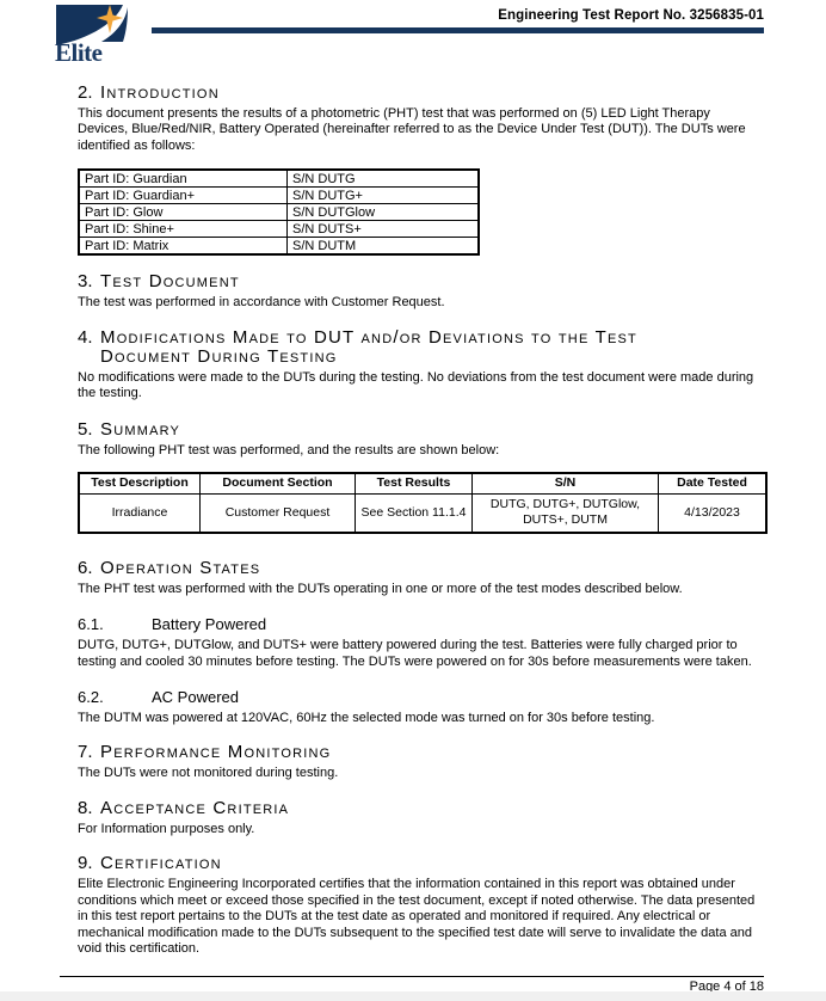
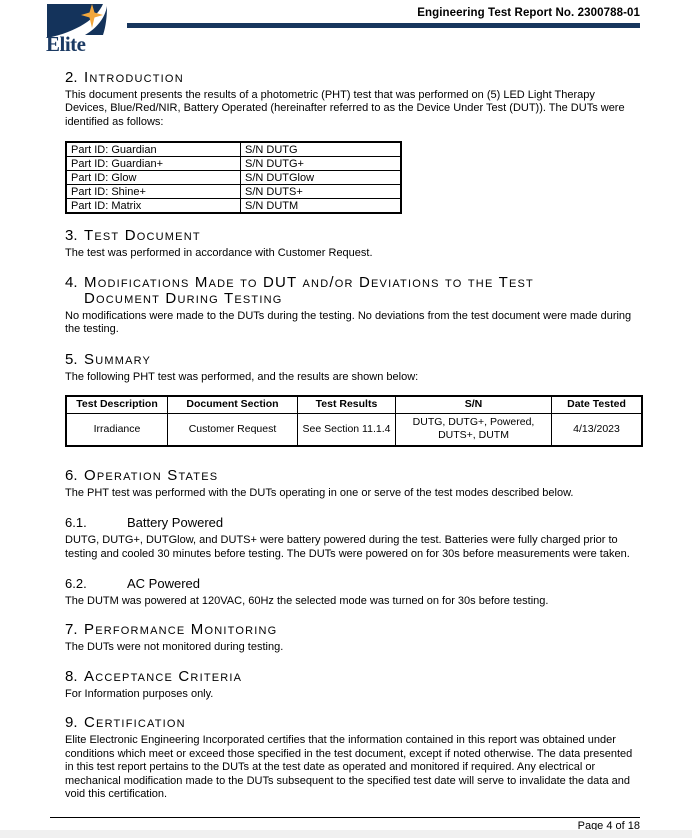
  Elite
- Engineering Test Report No. 3256835-01
+ Engineering Test Report No. 2300788-01
  2.
  Introduction
  This document presents the results of a photometric (PHT) test that was performed on (5) LED Light Therapy Devices, Blue/Red/NIR, Battery Operated (hereinafter referred to as the Device Under Test (DUT)). The DUTs were identified as follows:
  Part ID: Guardian	S/N DUTG
  Part ID: Guardian+	S/N DUTG+
  Part ID: Glow	S/N DUTGlow
  Part ID: Shine+	S/N DUTS+
  Part ID: Matrix	S/N DUTM
  3.
  Test Document
  The test was performed in accordance with Customer Request.
  4.
  Modifications Made to DUT and/or Deviations to the Test Document During Testing
  No modifications were made to the DUTs during the testing. No deviations from the test document were made during the testing.
  5.
  Summary
  The following PHT test was performed, and the results are shown below:
  Test Description	Document Section	Test Results	S/N	Date Tested
- Irradiance	Customer Request	See Section 11.1.4	DUTG, DUTG+, DUTGlow, DUTS+, DUTM	4/13/2023
+ Irradiance	Customer Request	See Section 11.1.4	DUTG, DUTG+, Powered, DUTS+, DUTM	4/13/2023
  6.
  Operation States
- The PHT test was performed with the DUTs operating in one or more of the test modes described below.
+ The PHT test was performed with the DUTs operating in one or serve of the test modes described below.
  6.1.
  Battery Powered
  DUTG, DUTG+, DUTGlow, and DUTS+ were battery powered during the test. Batteries were fully charged prior to testing and cooled 30 minutes before testing. The DUTs were powered on for 30s before measurements were taken.
  6.2.
  AC Powered
  The DUTM was powered at 120VAC, 60Hz the selected mode was turned on for 30s before testing.
  7.
  Performance Monitoring
  The DUTs were not monitored during testing.
  8.
  Acceptance Criteria
  For Information purposes only.
  9.
  Certification
  Elite Electronic Engineering Incorporated certifies that the information contained in this report was obtained under conditions which meet or exceed those specified in the test document, except if noted otherwise. The data presented in this test report pertains to the DUTs at the test date as operated and monitored if required. Any electrical or mechanical modification made to the DUTs subsequent to the specified test date will serve to invalidate the data and void this certification.
  Page 4 of 18
